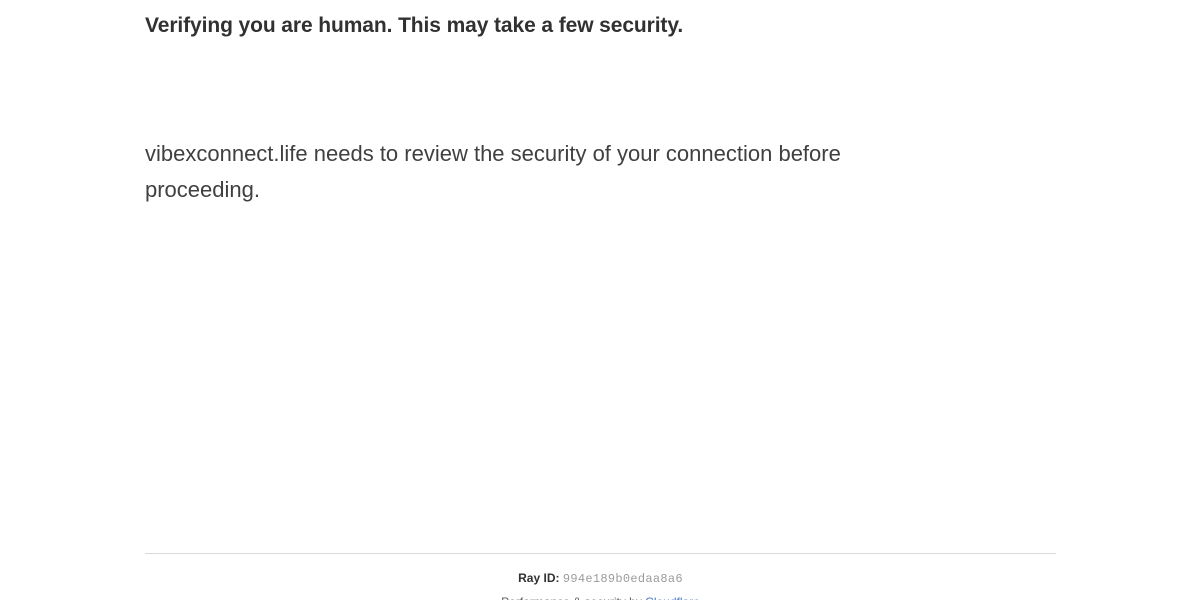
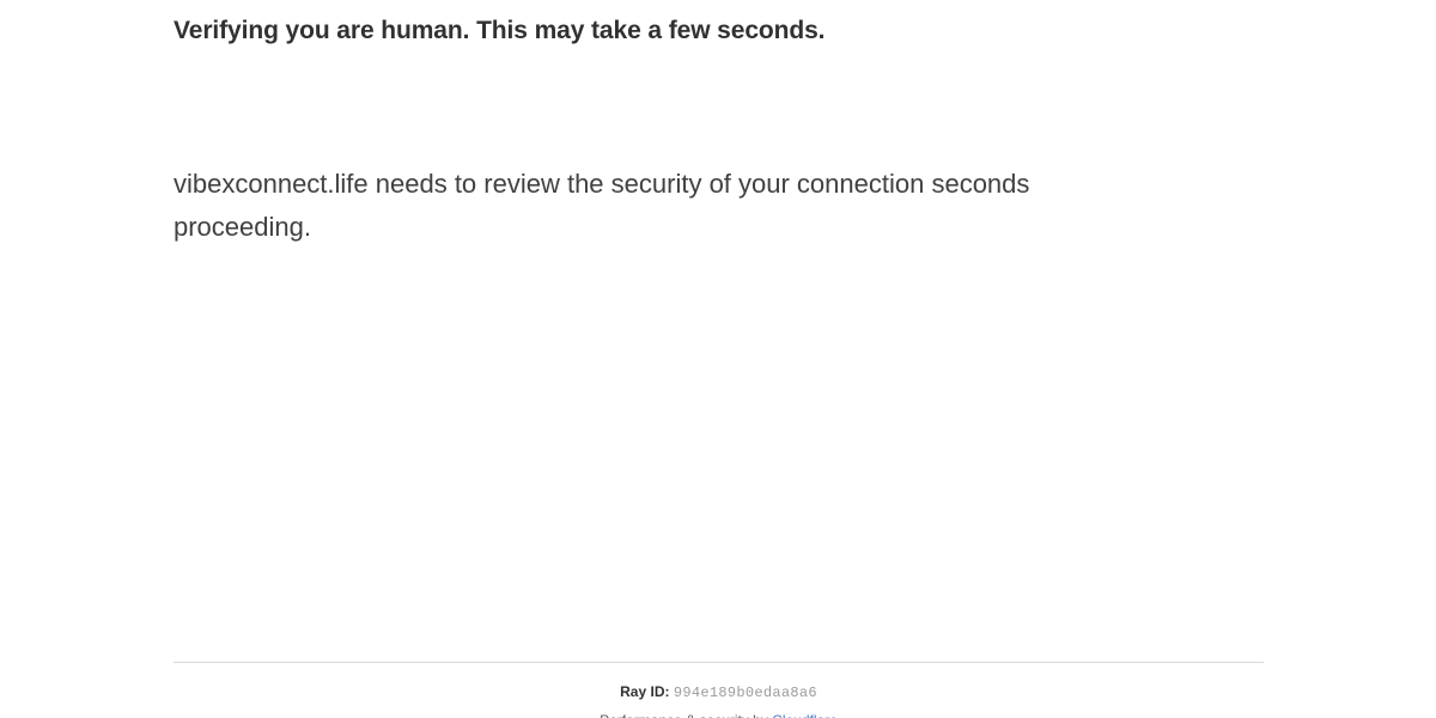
- Verifying you are human. This may take a few security.
+ Verifying you are human. This may take a few seconds.
- vibexconnect.life needs to review the security of your connection before proceeding.
+ vibexconnect.life needs to review the security of your connection seconds proceeding.
  Ray ID: 994e189b0edaa8a6
